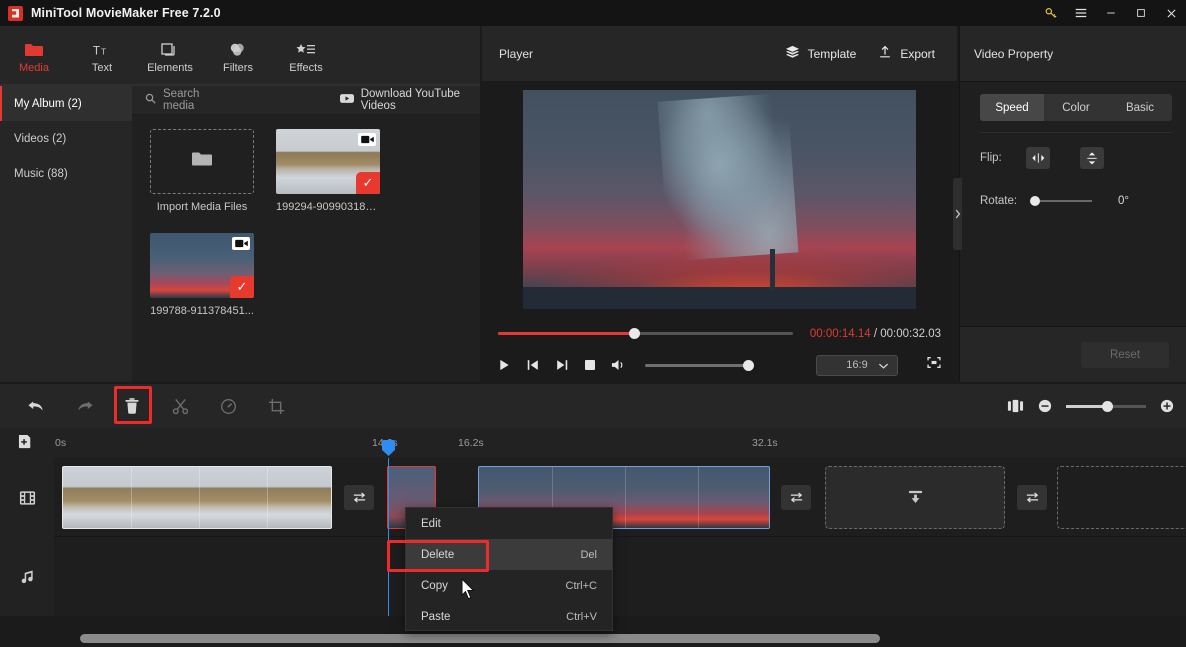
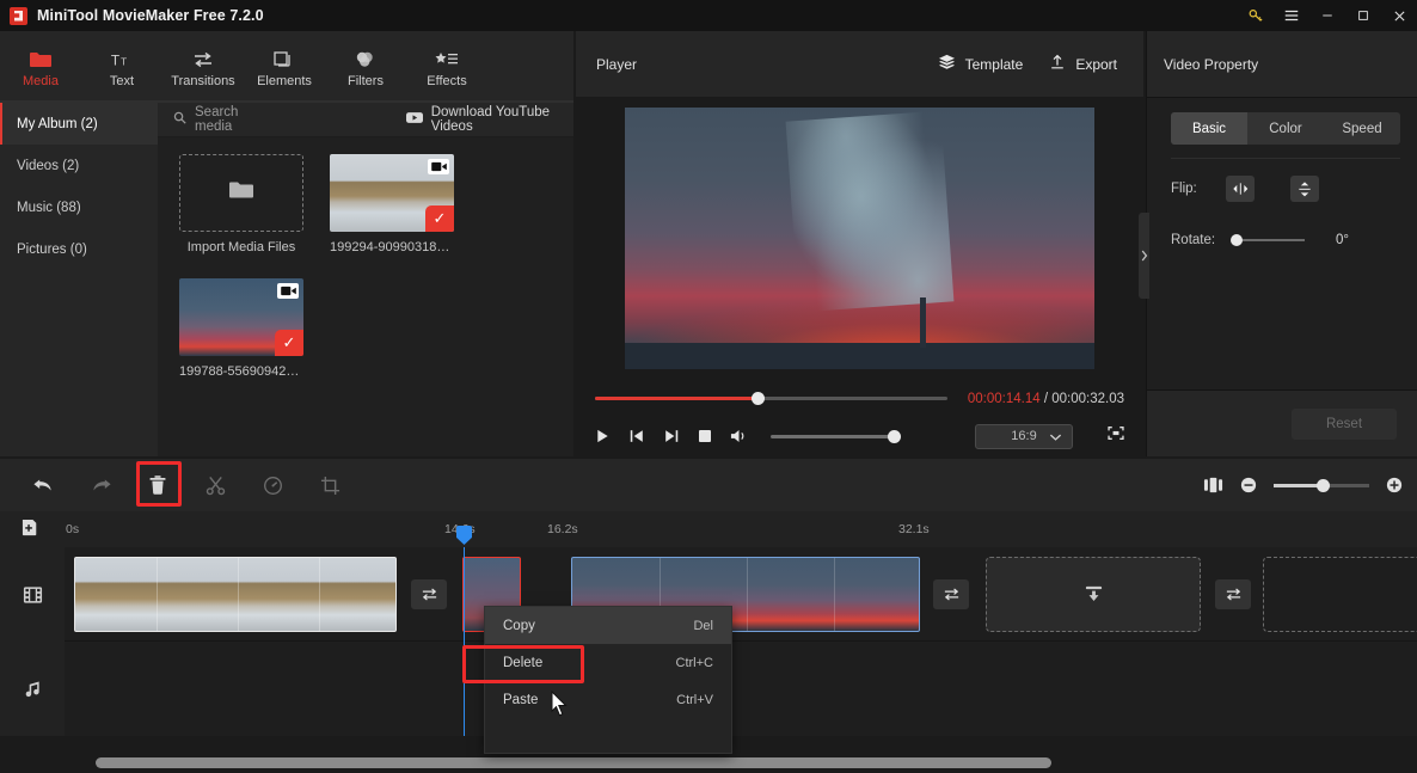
  MiniTool MovieMaker Free 7.2.0
  Media
  T
  T
  Text
+ Transitions
  Elements
  Filters
  Effects
  My Album (2)
  Videos (2)
  Music (88)
+ Pictures (0)
  Search media
  Download YouTube Videos
  Import Media Files
  ✓
  199294-909903183...
  ✓
- 199788-911378451...
+ 199788-556909427...
  Player
  Template
  Export
  00:00:14.14 / 00:00:32.03
  16:9
  Video Property
- Speed
+ Basic
  Color
- Basic
+ Speed
  Flip:
  Rotate:
  0°
  Reset
  0s
  16.2s
  32.1s
- Edit
- Delete
+ Copy
  Del
- Copy
+ Delete
  Ctrl+C
  Paste
  Ctrl+V
